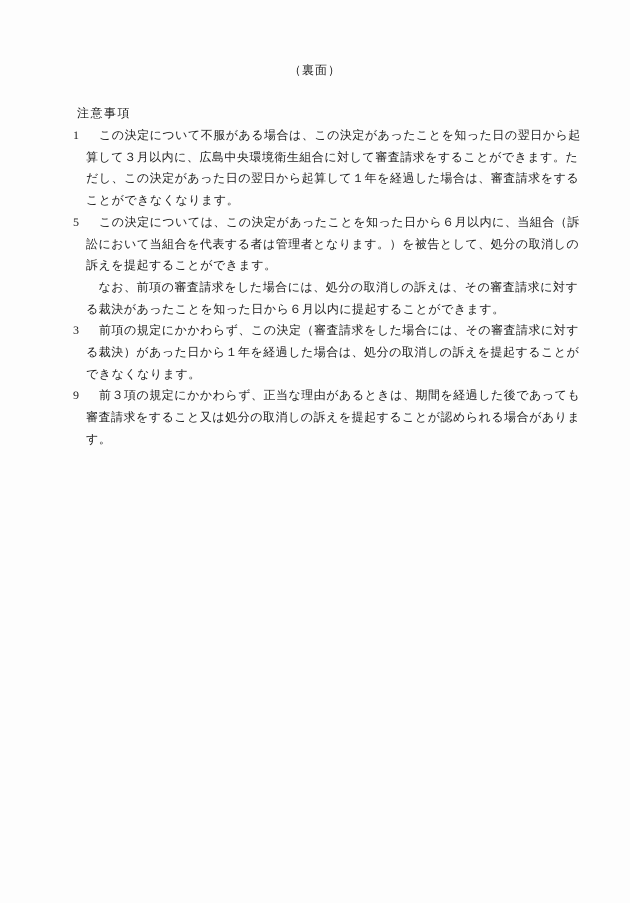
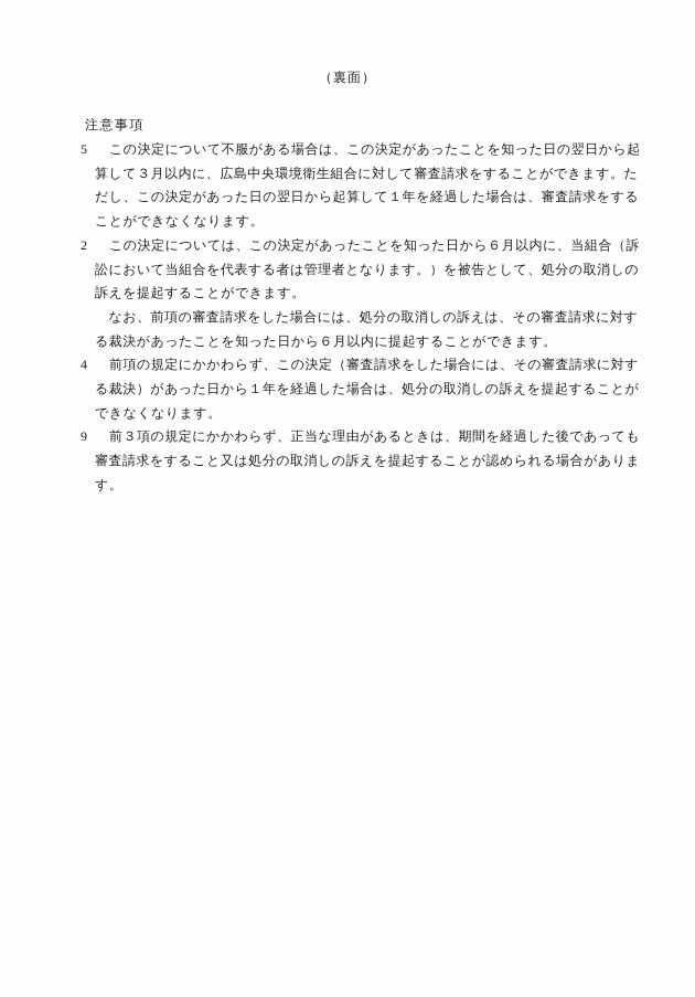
  （裏面）
  注意事項
- 1 この決定について不服がある場合は、この決定があったことを知った日の翌日から起
+ 5 この決定について不服がある場合は、この決定があったことを知った日の翌日から起
  算して３月以内に、広島中央環境衛生組合に対して審査請求をすることができます。た
  だし、この決定があった日の翌日から起算して１年を経過した場合は、審査請求をする
  ことができなくなります。
- 5 この決定については、この決定があったことを知った日から６月以内に、当組合（訴
+ 2 この決定については、この決定があったことを知った日から６月以内に、当組合（訴
  訟において当組合を代表する者は管理者となります。）を被告として、処分の取消しの
  訴えを提起することができます。
  なお、前項の審査請求をした場合には、処分の取消しの訴えは、その審査請求に対す
  る裁決があったことを知った日から６月以内に提起することができます。
- 3 前項の規定にかかわらず、この決定（審査請求をした場合には、その審査請求に対す
+ 4 前項の規定にかかわらず、この決定（審査請求をした場合には、その審査請求に対す
  る裁決）があった日から１年を経過した場合は、処分の取消しの訴えを提起することが
  できなくなります。
  9 前３項の規定にかかわらず、正当な理由があるときは、期間を経過した後であっても
  審査請求をすること又は処分の取消しの訴えを提起することが認められる場合がありま
  す。
